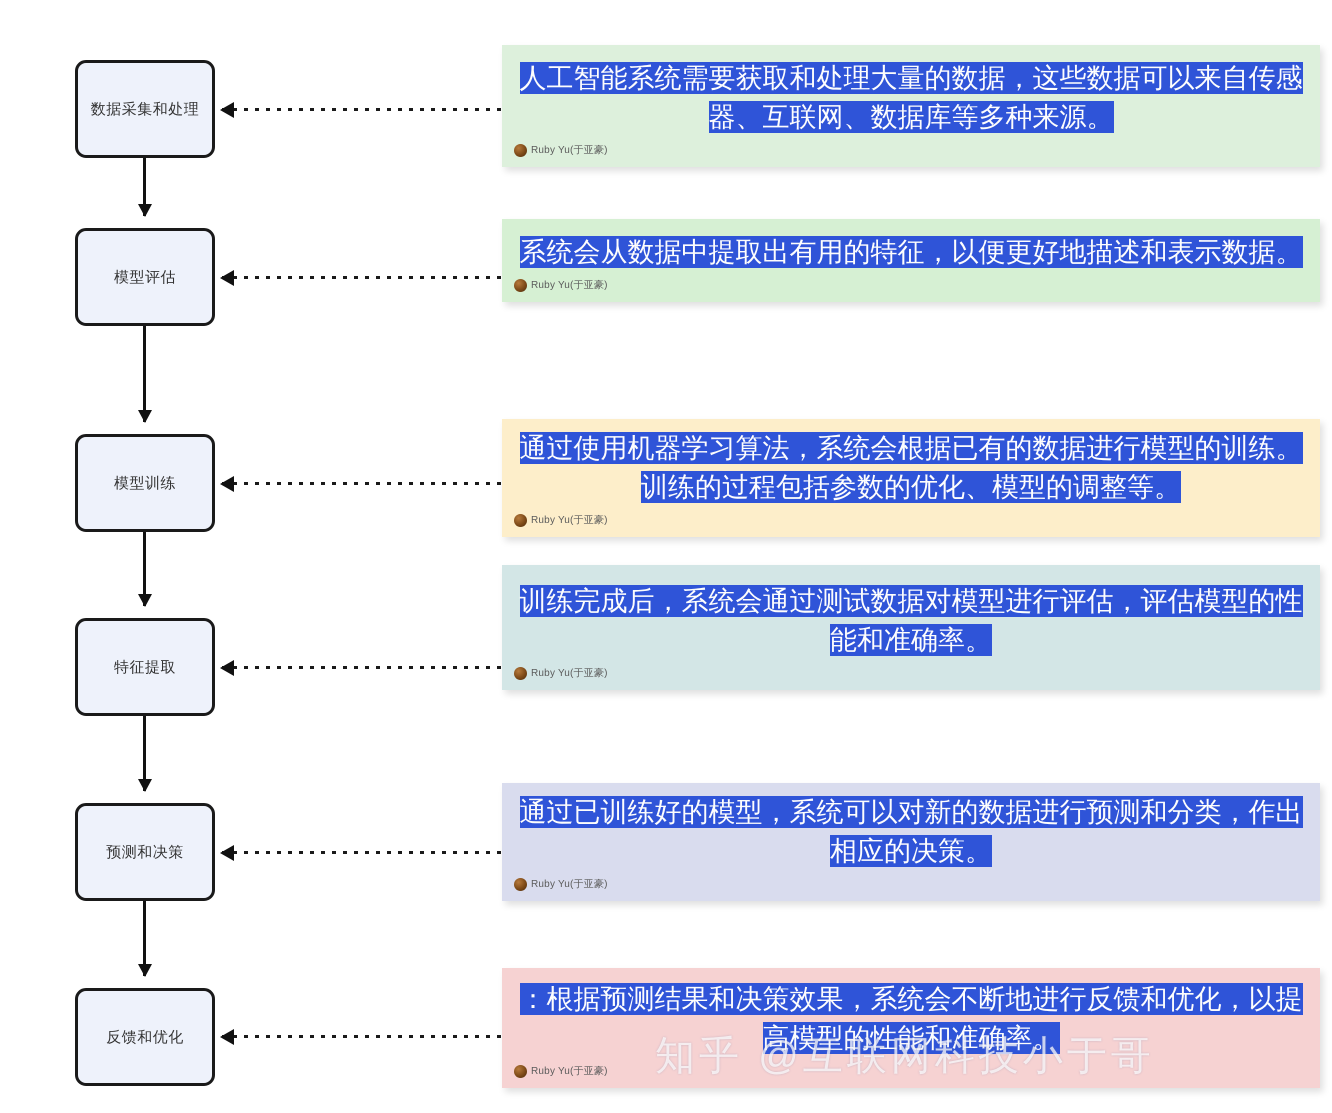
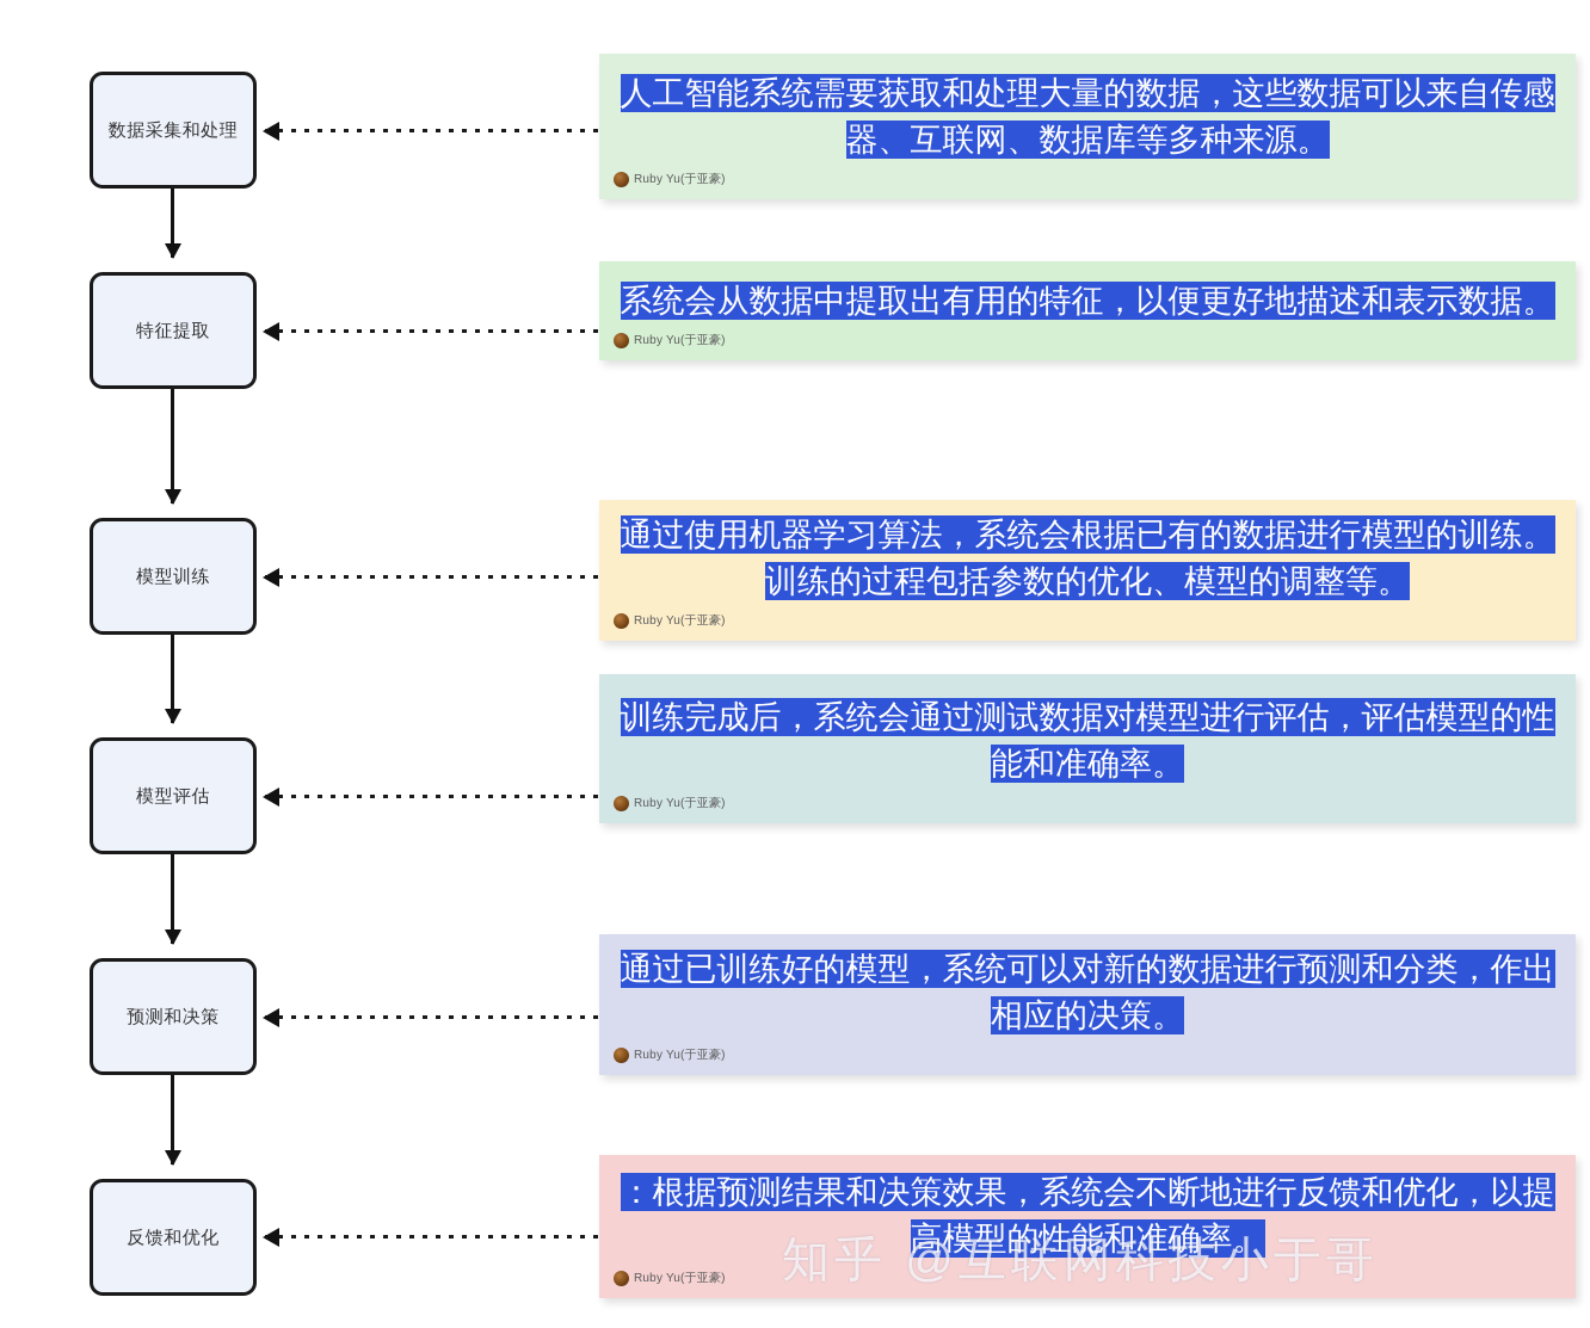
  数据采集和处理
- 模型评估
+ 特征提取
  模型训练
- 特征提取
+ 模型评估
  预测和决策
  反馈和优化
  人工智能系统需要获取和处理大量的数据，这些数据可以来自传感器、互联网、数据库等多种来源。
  Ruby Yu(于亚豪)
  系统会从数据中提取出有用的特征，以便更好地描述和表示数据。
  Ruby Yu(于亚豪)
  通过使用机器学习算法，系统会根据已有的数据进行模型的训练。训练的过程包括参数的优化、模型的调整等。
  Ruby Yu(于亚豪)
  训练完成后，系统会通过测试数据对模型进行评估，评估模型的性能和准确率。
  Ruby Yu(于亚豪)
  通过已训练好的模型，系统可以对新的数据进行预测和分类，作出相应的决策。
  Ruby Yu(于亚豪)
  ：根据预测结果和决策效果，系统会不断地进行反馈和优化，以提高模型的性能和准确率。
  Ruby Yu(于亚豪)
  知乎 @互联网科技小于哥
